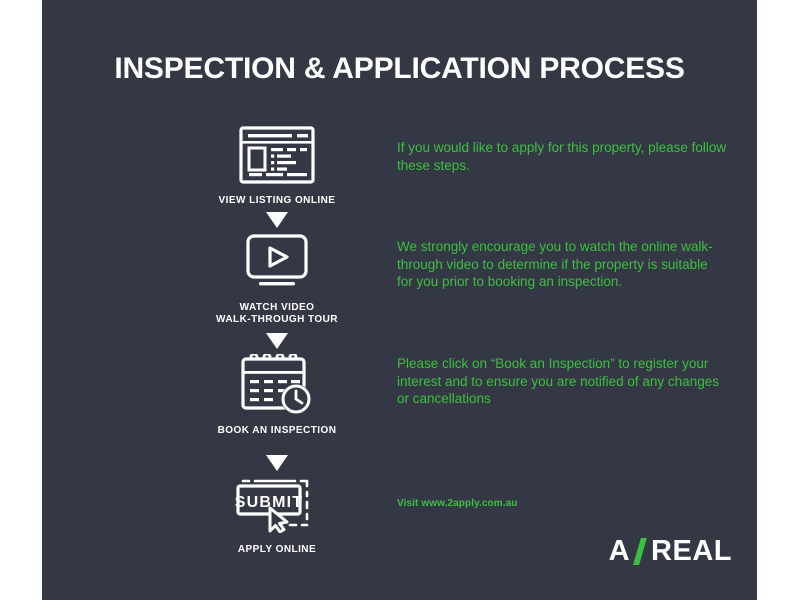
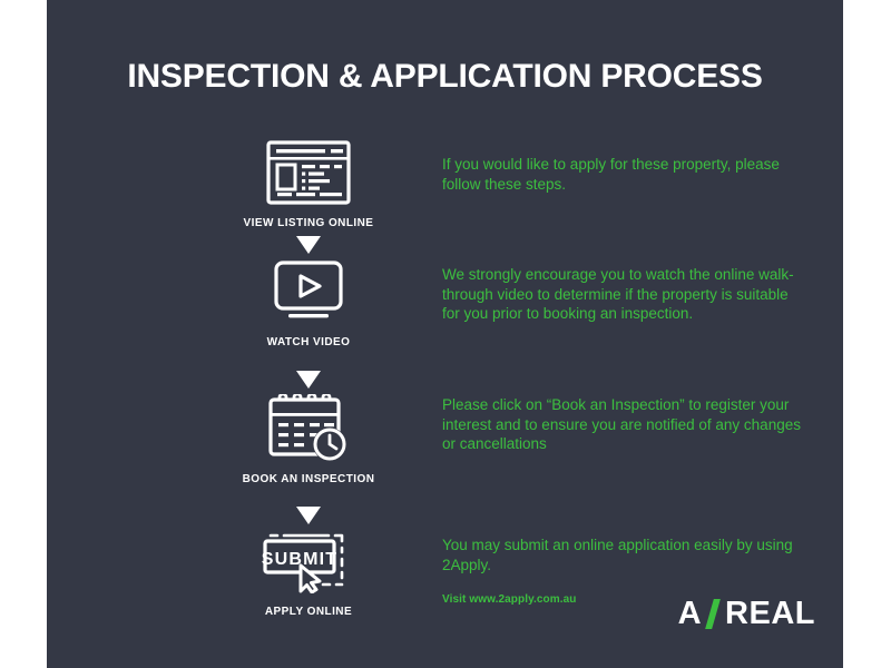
  INSPECTION & APPLICATION PROCESS
  VIEW LISTING ONLINE
  WATCH VIDEO
- WALK-THROUGH TOUR
  BOOK AN INSPECTION
  SUBMIT
  APPLY ONLINE
- If you would like to apply for this property, please follow these steps.
+ If you would like to apply for these property, please follow these steps.
  We strongly encourage you to watch the online walk-through video to determine if the property is suitable for you prior to booking an inspection.
  Please click on “Book an Inspection” to register your interest and to ensure you are notified of any changes or cancellations
+ You may submit an online application easily by using 2Apply.
  Visit www.2apply.com.au
  A
  REAL
